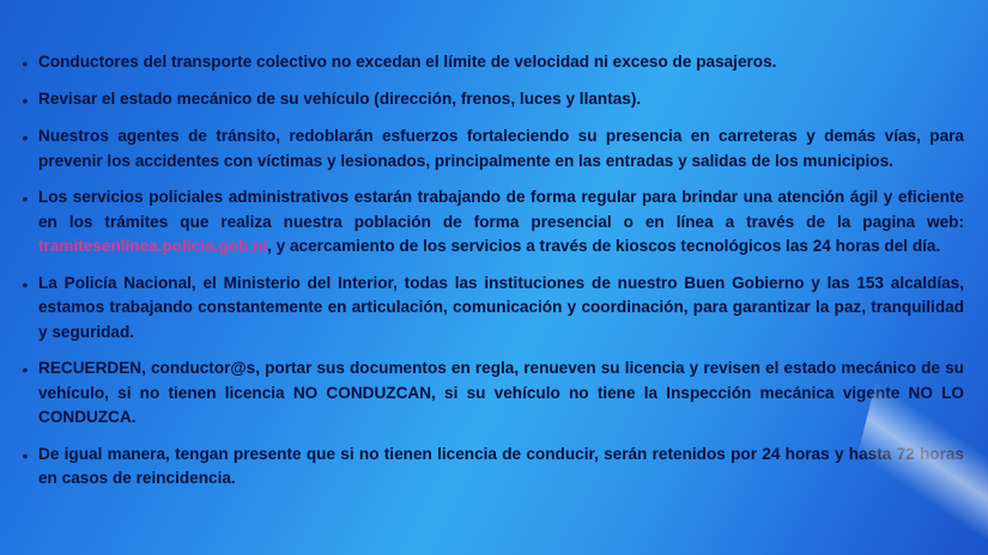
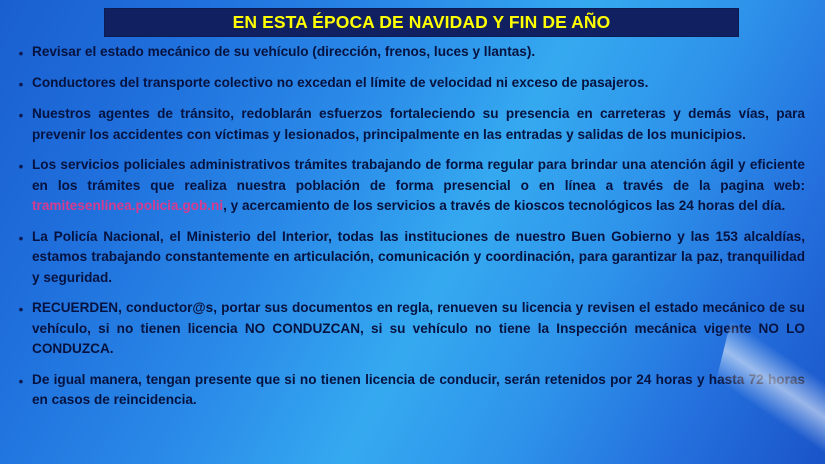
+ EN ESTA ÉPOCA DE NAVIDAD Y FIN DE AÑO
  •
- Conductores del transporte colectivo no excedan el límite de velocidad ni exceso de pasajeros.
+ Revisar el estado mecánico de su vehículo (dirección, frenos, luces y llantas).
  •
- Revisar el estado mecánico de su vehículo (dirección, frenos, luces y llantas).
+ Conductores del transporte colectivo no excedan el límite de velocidad ni exceso de pasajeros.
  •
  Nuestros agentes de tránsito, redoblarán esfuerzos fortaleciendo su presencia en carreteras y demás vías, para prevenir los accidentes con víctimas y lesionados, principalmente en las entradas y salidas de los municipios.
  •
- Los servicios policiales administrativos estarán trabajando de forma regular para brindar una atención ágil y eficiente en los trámites que realiza nuestra población de forma presencial o en línea a través de la pagina web: tramitesenlínea.policia.gob.ni, y acercamiento de los servicios a través de kioscos tecnológicos las 24 horas del día.
+ Los servicios policiales administrativos trámites trabajando de forma regular para brindar una atención ágil y eficiente en los trámites que realiza nuestra población de forma presencial o en línea a través de la pagina web: tramitesenlínea.policia.gob.ni, y acercamiento de los servicios a través de kioscos tecnológicos las 24 horas del día.
  •
  La Policía Nacional, el Ministerio del Interior, todas las instituciones de nuestro Buen Gobierno y las 153 alcaldías, estamos trabajando constantemente en articulación, comunicación y coordinación, para garantizar la paz, tradad y seguridad.
  •
  RECUERDEN, conductor@s, portar sus documentos en regla, renueven su licencia y revisen el estado mec vehículo, si no tienen licencia NO CONDUZCAN, si su vehículo no tiene la Inspección mecánica vige CONDUZCA.
  •
  De igual manera, tengan presente que si no tienen licencia de conducir, serán retenidos por 24 horas y h en casos de reincidencia.
